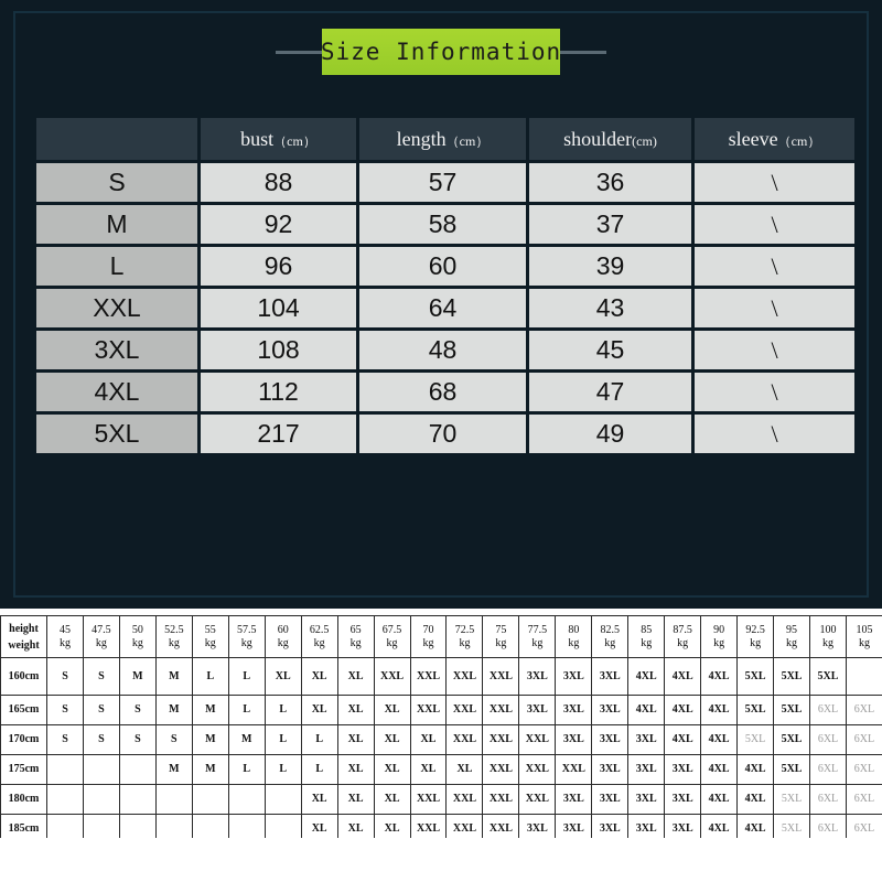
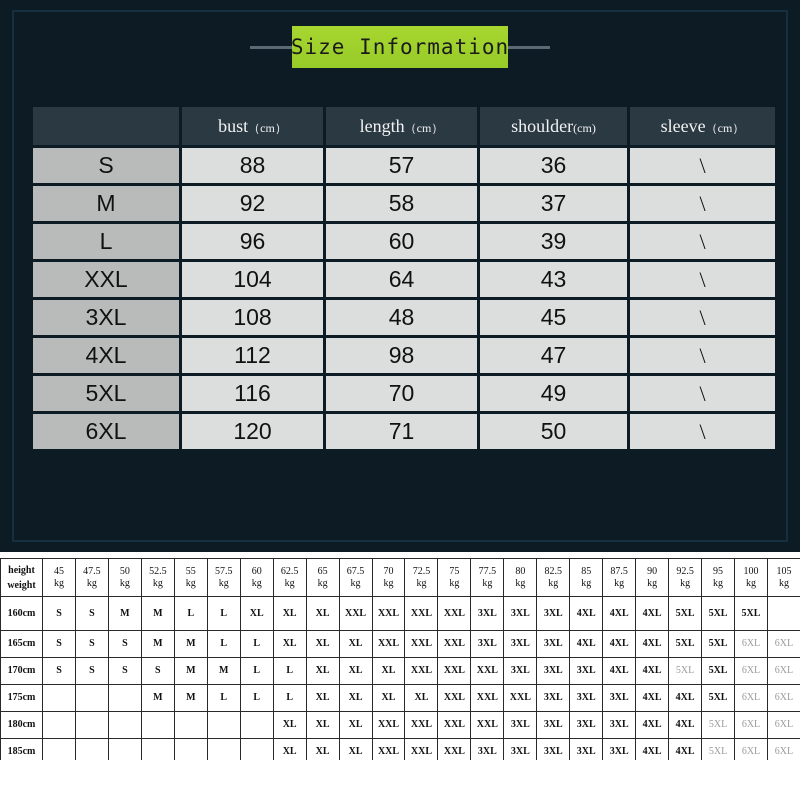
  Size Information
  	bust（cm）	length（cm）	shoulder(cm)	sleeve（cm）
  S	88	57	36	\
  M	92	58	37	\
  L	96	60	39	\
  XXL	104	64	43	\
  3XL	108	48	45	\
- 4XL	112	68	47	\
+ 4XL	112	98	47	\
- 5XL	217	70	49	\
+ 5XL	116	70	49	\
+ 6XL	120	71	50	\
  height weight	45kg	47.5kg	50kg	52.5kg	55kg	57.5kg	60kg	62.5kg	65kg	67.5kg	70kg	72.5kg	75kg	77.5kg	80kg	82.5kg	85kg	87.5kg	90kg	92.5kg	95kg	100kg	105kg
  160cm	S	S	M	M	L	L	XL	XL	XL	XXL	XXL	XXL	XXL	3XL	3XL	3XL	4XL	4XL	4XL	5XL	5XL	5XL
  165cm	S	S	S	M	M	L	L	XL	XL	XL	XXL	XXL	XXL	3XL	3XL	3XL	4XL	4XL	4XL	5XL	5XL	6XL	6XL
  170cm	S	S	S	S	M	M	L	L	XL	XL	XL	XXL	XXL	XXL	3XL	3XL	3XL	4XL	4XL	5XL	5XL	6XL	6XL
  175cm				M	M	L	L	L	XL	XL	XL	XL	XXL	XXL	XXL	3XL	3XL	3XL	4XL	4XL	5XL	6XL	6XL
  180cm								XL	XL	XL	XXL	XXL	XXL	XXL	3XL	3XL	3XL	3XL	4XL	4XL	5XL	6XL	6XL
  185cm								XL	XL	XL	XXL	XXL	XXL	3XL	3XL	3XL	3XL	3XL	4XL	4XL	5XL	6XL	6XL
